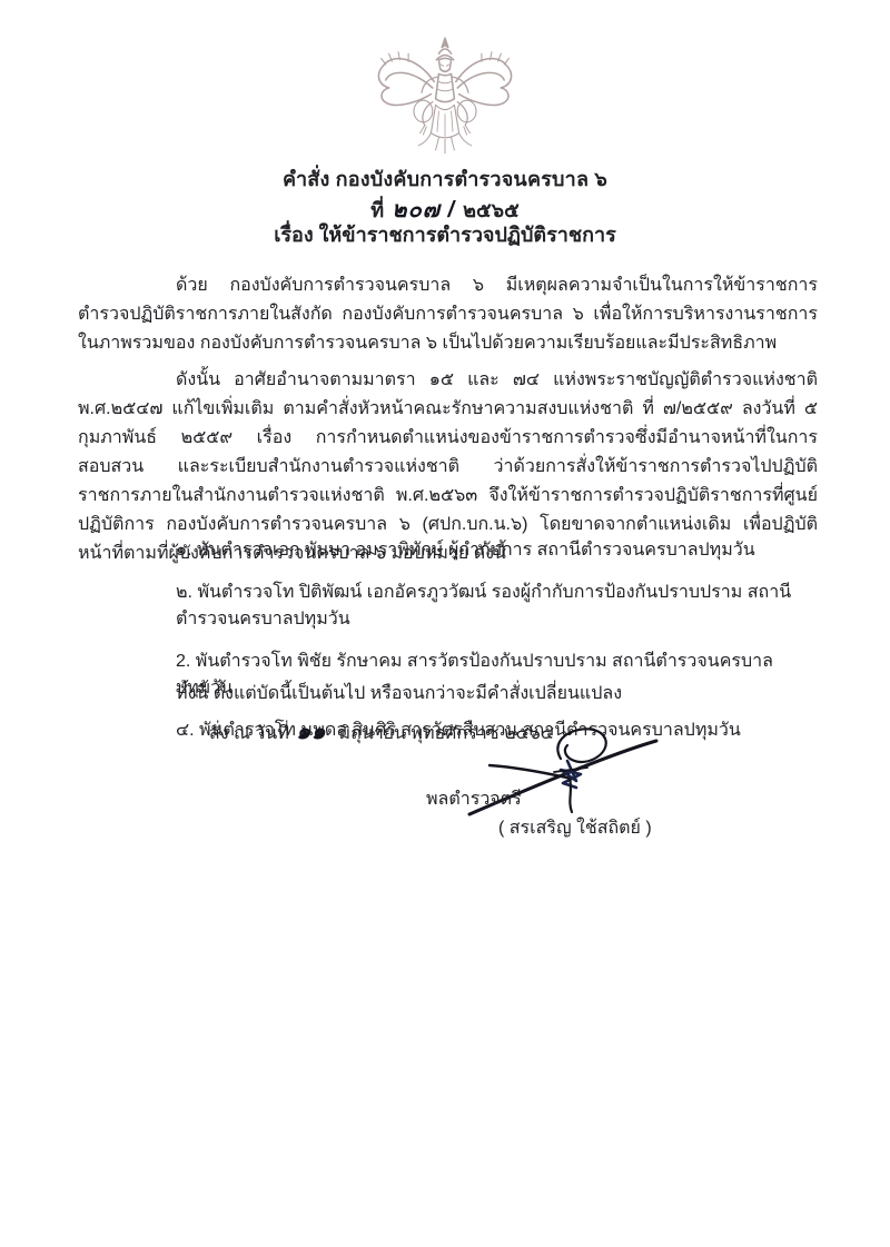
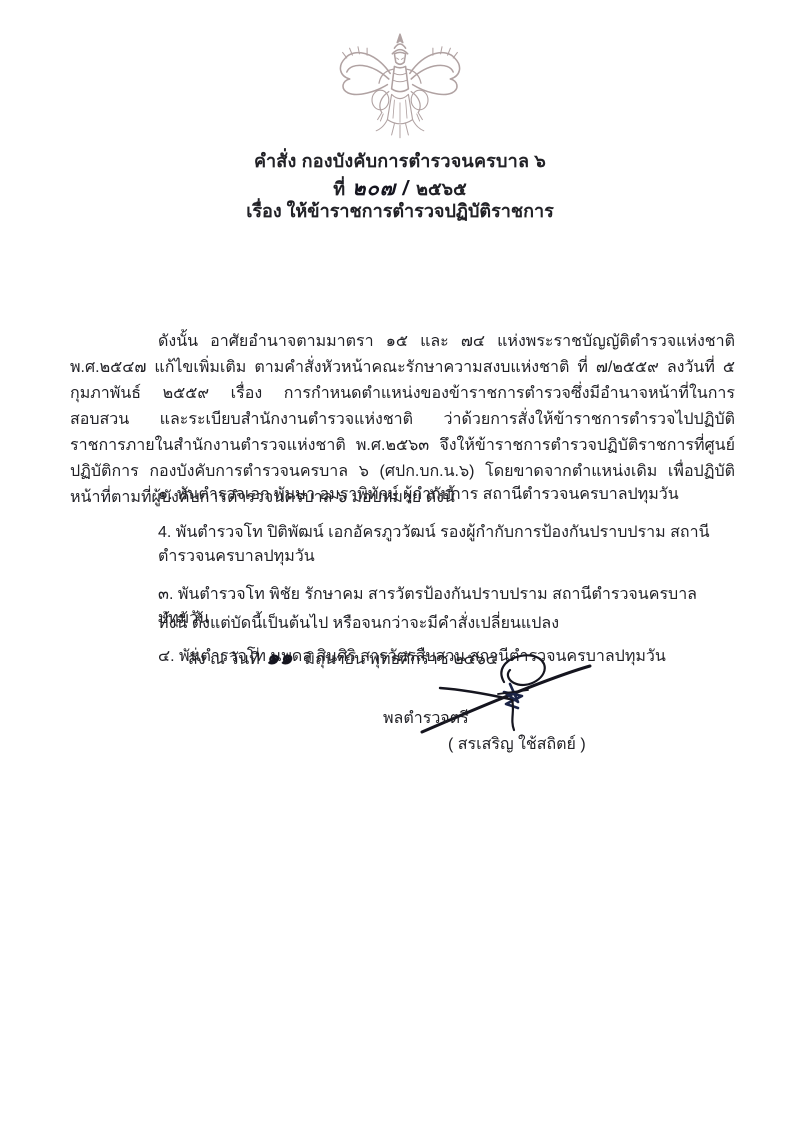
  คำสั่ง กองบังคับการตำรวจนครบาล ๖
  ที่ ๒๐๗ / ๒๕๖๕
  เรื่อง ให้ข้าราชการตำรวจปฏิบัติราชการ
- ด้วย กองบังคับการตำรวจนครบาล ๖ มีเหตุผลความจำเป็นในการให้ข้าราชการตำรวจปฏิบัติราชการภายในสังกัด กองบังคับการตำรวจนครบาล ๖ เพื่อให้การบริหารงานราชการในภาพรวมของ กองบังคับการตำรวจนครบาล ๖ เป็นไปด้วยความเรียบร้อยและมีประสิทธิภาพ
  ดังนั้น อาศัยอำนาจตามมาตรา ๑๕ และ ๗๔ แห่งพระราชบัญญัติตำรวจแห่งชาติ พ.ศ.๒๕๔๗ แก้ไขเพิ่มเติม ตามคำสั่งหัวหน้าคณะรักษาความสงบแห่งชาติ ที่ ๗/๒๕๕๙ ลงวันที่ ๕ กุมภาพันธ์ ๒๕๕๙ เรื่อง การกำหนดตำแหน่งของข้าราชการตำรวจซึ่งมีอำนาจหน้าที่ในการสอบสวน และระเบียบสำนักงานตำรวจแห่งชาติ ว่าด้วยการสั่งให้ข้าราชการตำรวจไปปฏิบัติราชการภายในสำนักงานตำรวจแห่งชาติ พ.ศ.๒๕๖๓ จึงให้ข้าราชการตำรวจปฏิบัติราชการที่ศูนย์ปฏิบัติการ กองบังคับการตำรวจนครบาล ๖ (ศปก.บก.น.๖) โดยขาดจากตำแหน่งเดิม เพื่อปฏิบัติหน้าที่ตามที่ผู้บังคับการตำรวจนครบาล ๖ มอบหมาย ดังนี้
  ๑. พันตำรวจเอก พันษา อมราพิทักษ์ ผู้กำกับการ สถานีตำรวจนครบาลปทุมวัน
- ๒. พันตำรวจโท ปิติพัฒน์ เอกอัครภูววัฒน์ รองผู้กำกับการป้องกันปราบปราม สถานีตำรวจนครบาลปทุมวัน
+ 4. พันตำรวจโท ปิติพัฒน์ เอกอัครภูววัฒน์ รองผู้กำกับการป้องกันปราบปราม สถานีตำรวจนครบาลปทุมวัน
- 2. พันตำรวจโท พิชัย รักษาคม สารวัตรป้องกันปราบปราม สถานีตำรวจนครบาลปทุมวัน
+ ๓. พันตำรวจโท พิชัย รักษาคม สารวัตรป้องกันปราบปราม สถานีตำรวจนครบาลปทุมวัน
  ๔. พันตำรวจโท นพดล สินศิริ สารวัตรสืบสวน สถานีวจนครบาลปทุมวัน
  ทั้งนี้ ตั้งแต่บัดนี้เป็นต้นไป หรือจนกว่าจะมีคำสั่งเปลี่ยนแปลง
  สั่ง ณ วันที่ ๑๑ มิถุนายน พุทธศักราช ๒๕๖๕
  พลตำรวจตรี
  ( สรเสริญ ใช้สถิตย์ )
